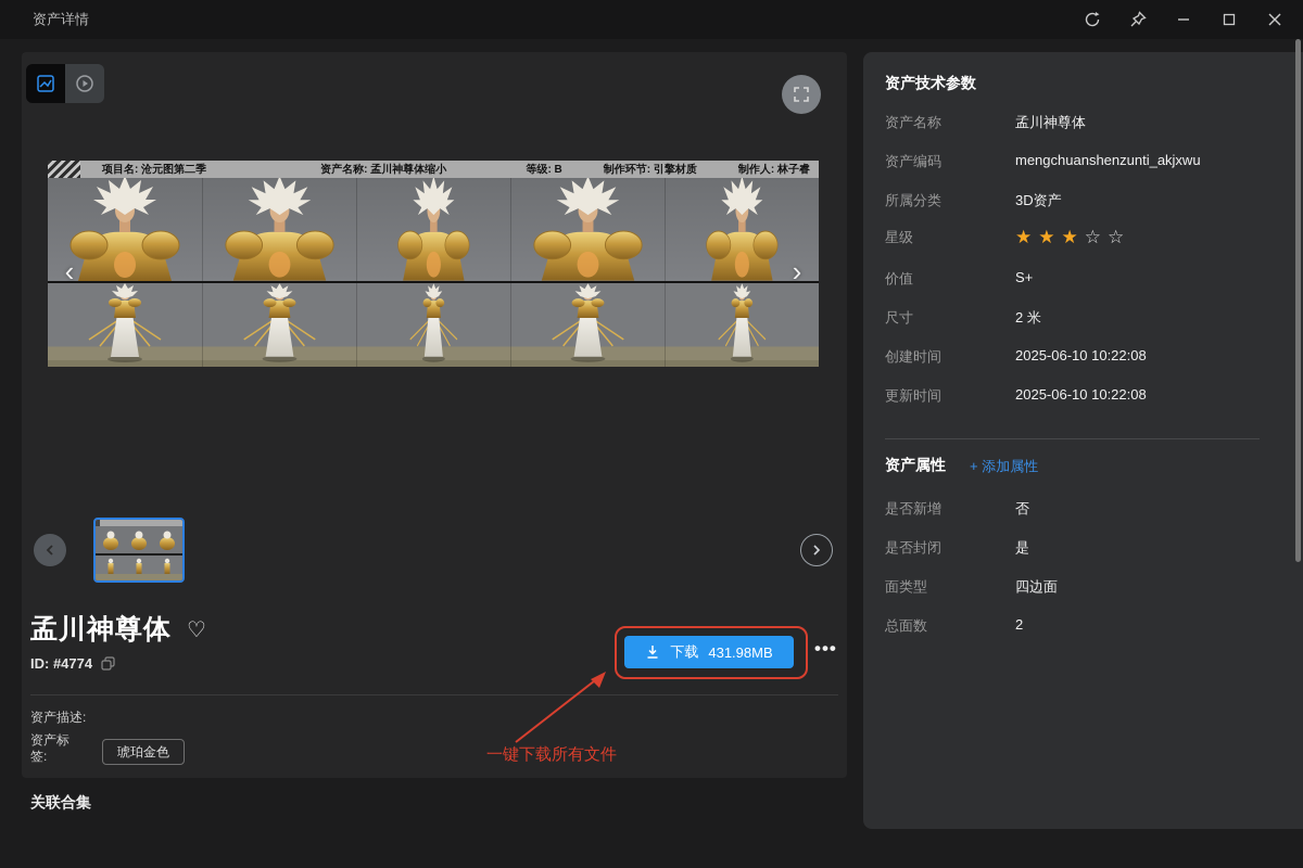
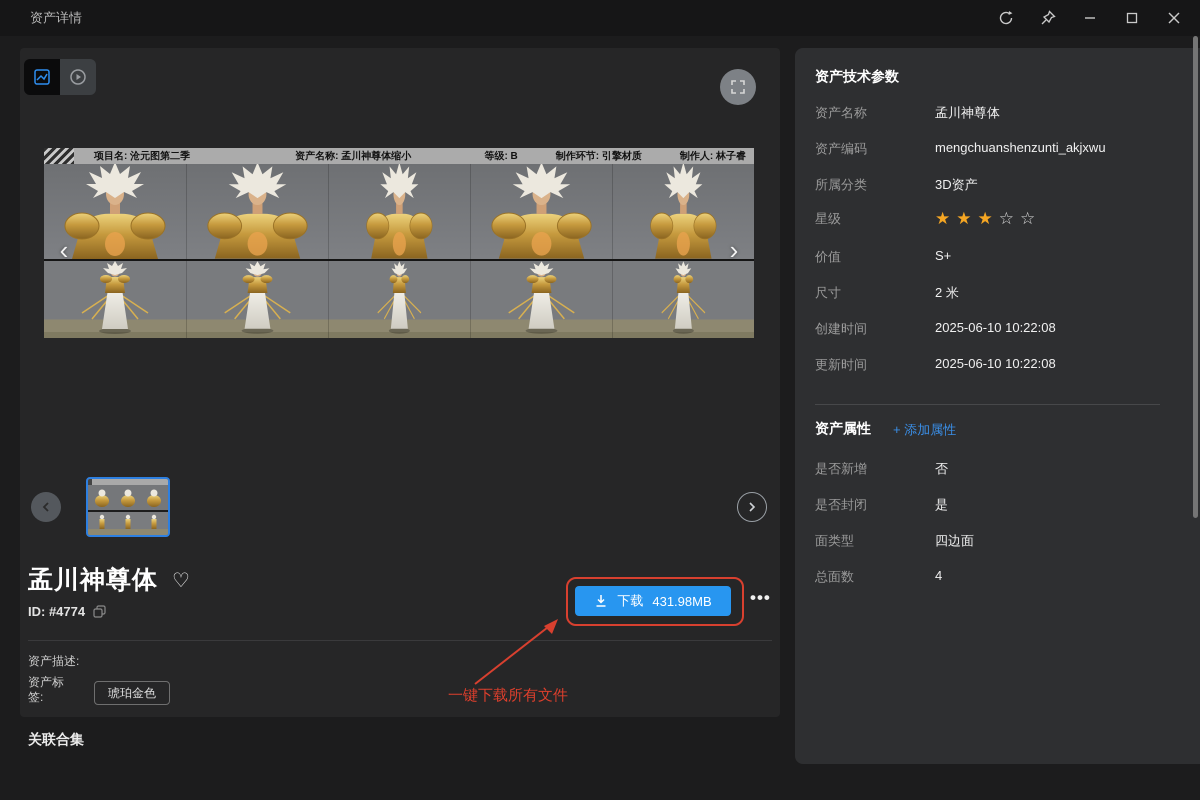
  资产详情
  项目名: 沧元图第二季
  资产名称: 孟川神尊体缩小
  等级: B
  制作环节: 引擎材质
  制作人: 林子睿
  ‹
  ›
  孟川神尊体
  ♡
  ID: #4774
  下载
  431.98MB
  •••
  资产描述:
  资产标签:
  琥珀金色
  一键下载所有文件
  关联合集
  资产技术参数
  资产名称
  孟川神尊体
  资产编码
  mengchuanshenzunti_akjxwu
  所属分类
  3D资产
  星级
  ★
  ★
  ★
  ☆
  ☆
  价值
  S+
  尺寸
  2 米
  创建时间
  2025-06-10 10:22:08
  更新时间
  2025-06-10 10:22:08
  资产属性
  + 添加属性
  是否新增
  否
  是否封闭
  是
  面类型
  四边面
  总面数
- 2
+ 4
